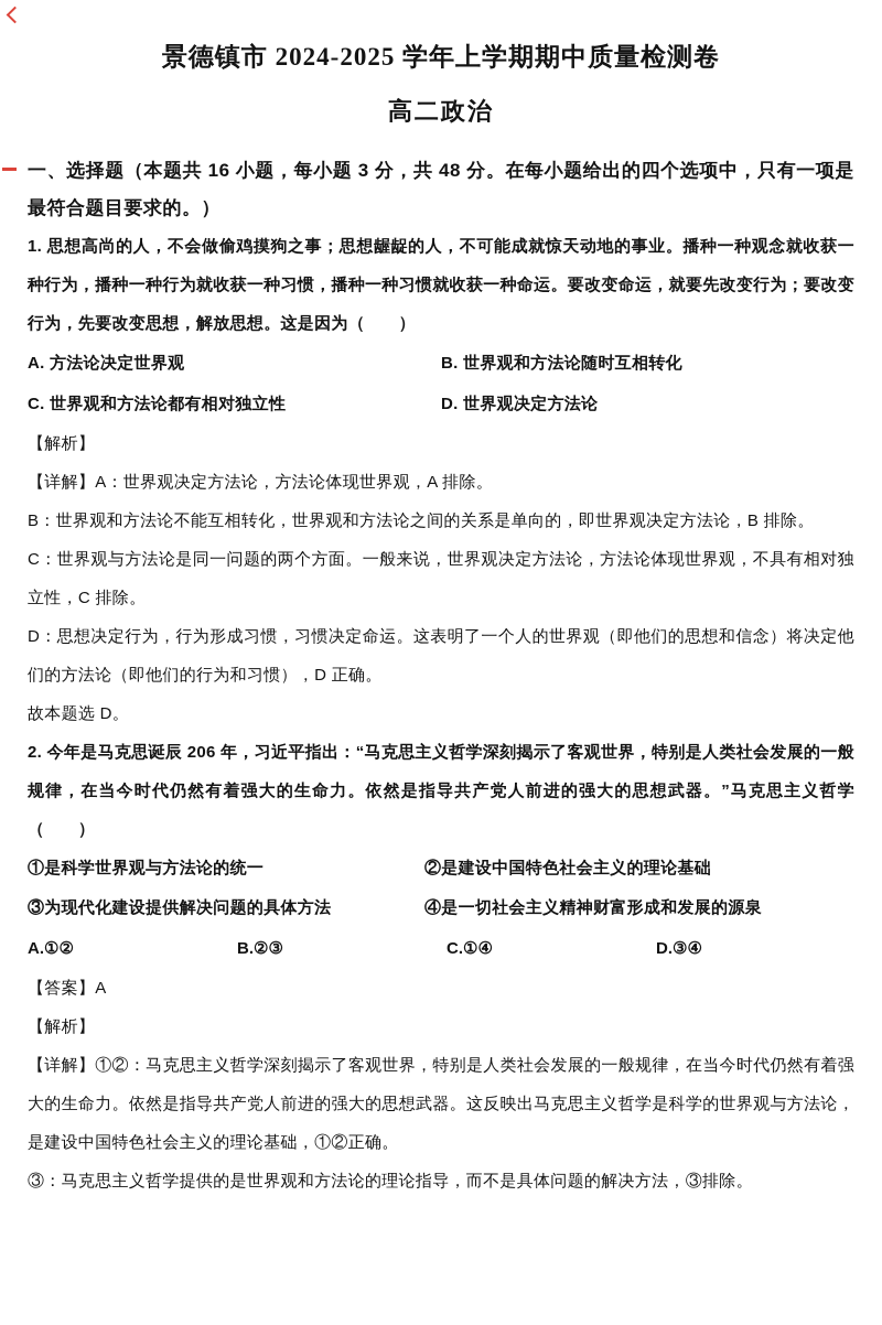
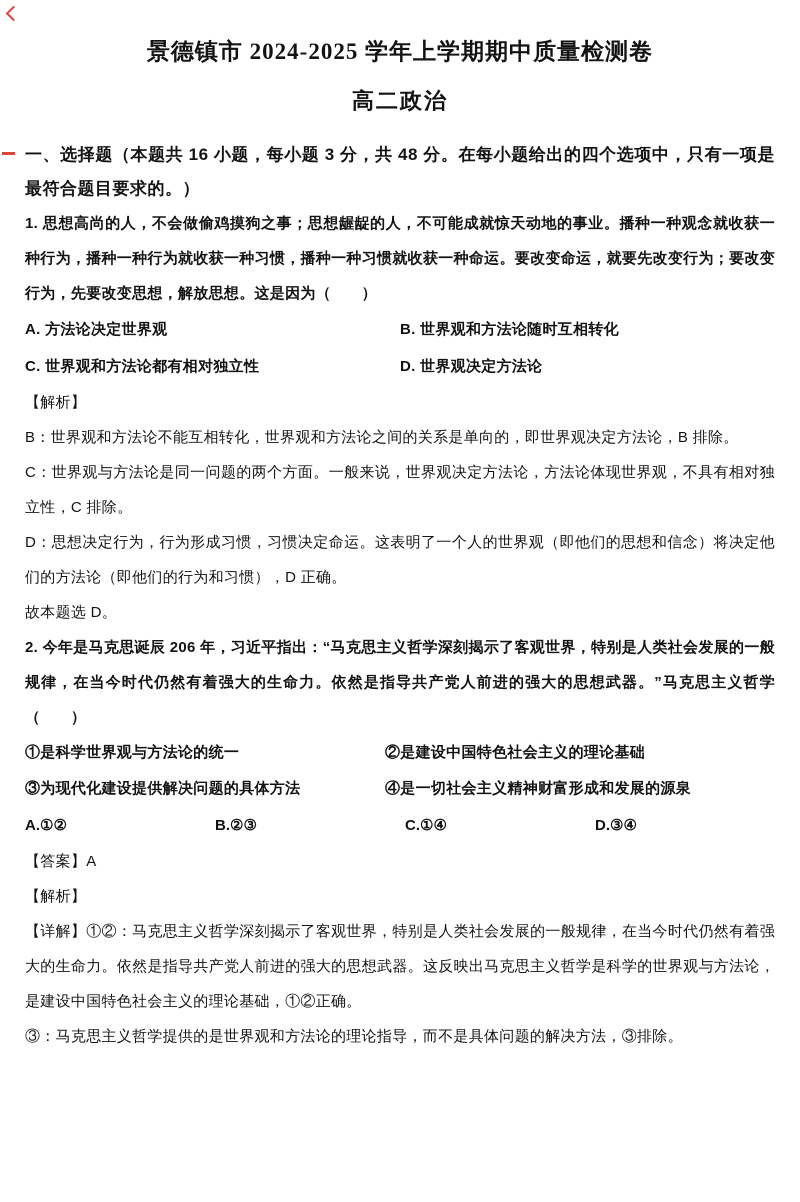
  景德镇市 2024-2025 学年上学期期中质量检测卷
  高二政治
  一、选择题（本题共 16 小题，每小题 3 分，共 48 分。在每小题给出的四个选项中，只有一项是最符合题目要求的。）
  1. 思想高尚的人，不会做偷鸡摸狗之事；思想龌龊的人，不可能成就惊天动地的事业。播种一种观念就收获一种行为，播种一种行为就收获一种习惯，播种一种习惯就收获一种命运。要改变命运，就要先改变行为；要改变行为，先要改变思想，解放思想。这是因为（ ）
  A. 方法论决定世界观
  B. 世界观和方法论随时互相转化
  C. 世界观和方法论都有相对独立性
  D. 世界观决定方法论
  【解析】
- 【详解】A：世界观决定方法论，方法论体现世界观，A 排除。
  B：世界观和方法论不能互相转化，世界观和方法论之间的关系是单向的，即世界观决定方法论，B 排除。
  C：世界观与方法论是同一问题的两个方面。一般来说，世界观决定方法论，方法论体现世界观，不具有相对独立性，C 排除。
  D：思想决定行为，行为形成习惯，习惯决定命运。这表明了一个人的世界观（即他们的思想和信念）将决定他们的方法论（即他们的行为和习惯），D 正确。
  故本题选 D。
  2. 今年是马克思诞辰 206 年，习近平指出：“马克思主义哲学深刻揭示了客观世界，特别是人类社会发展的一般规律，在当今时代仍然有着强大的生命力。依然是指导共产党人前进的强大的思想武器。”马克思主义哲学（ ）
  ①是科学世界观与方法论的统一
  ②是建设中国特色社会主义的理论基础
  ③为现代化建设提供解决问题的具体方法
  ④是一切社会主义精神财富形成和发展的源泉
  A.①②
  B.②③
  C.①④
  D.③④
  【答案】A
  【解析】
  【详解】①②：马克思主义哲学深刻揭示了客观世界，特别是人类社会发展的一般规律，在当今时代仍然有着强大的生命力。依然是指导共产党人前进的强大的思想武器。这反映出马克思主义哲学是科学的世界观与方法论，是建设中国特色社会主义的理论基础，①②正确。
  ③：马克思主义哲学提供的是世界观和方法论的理论指导，而不是具体问题的解决方法，③排除。
